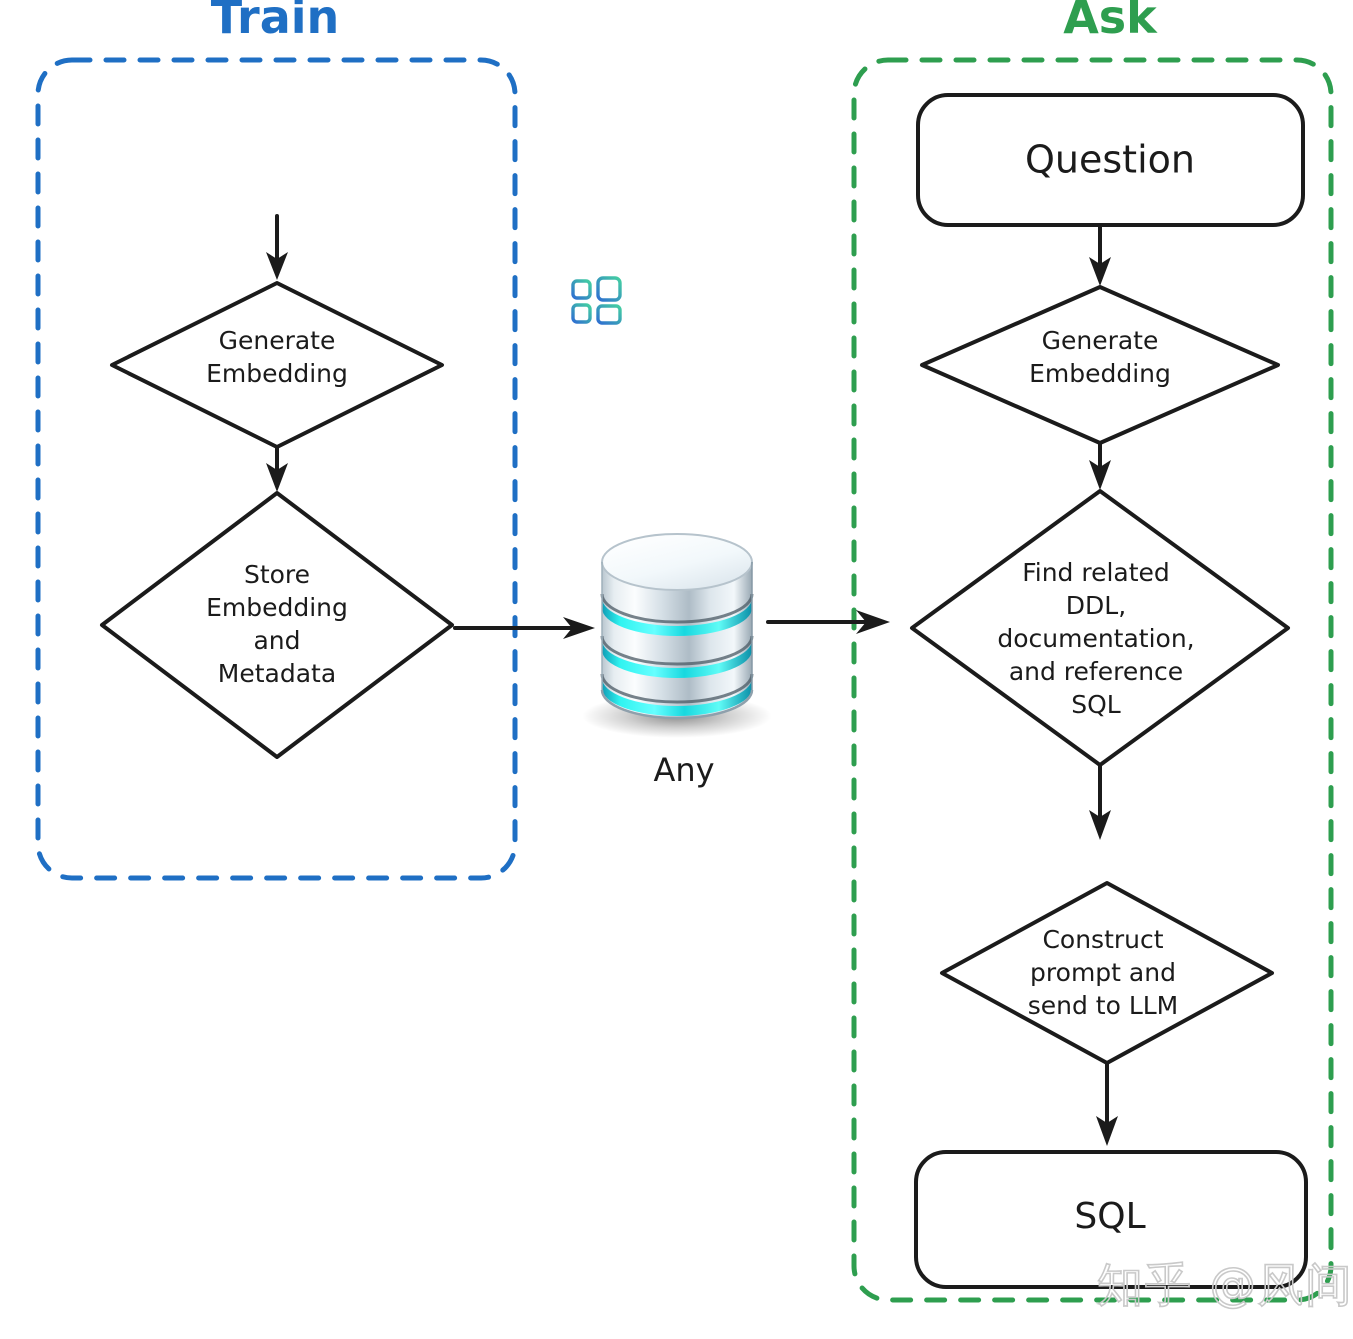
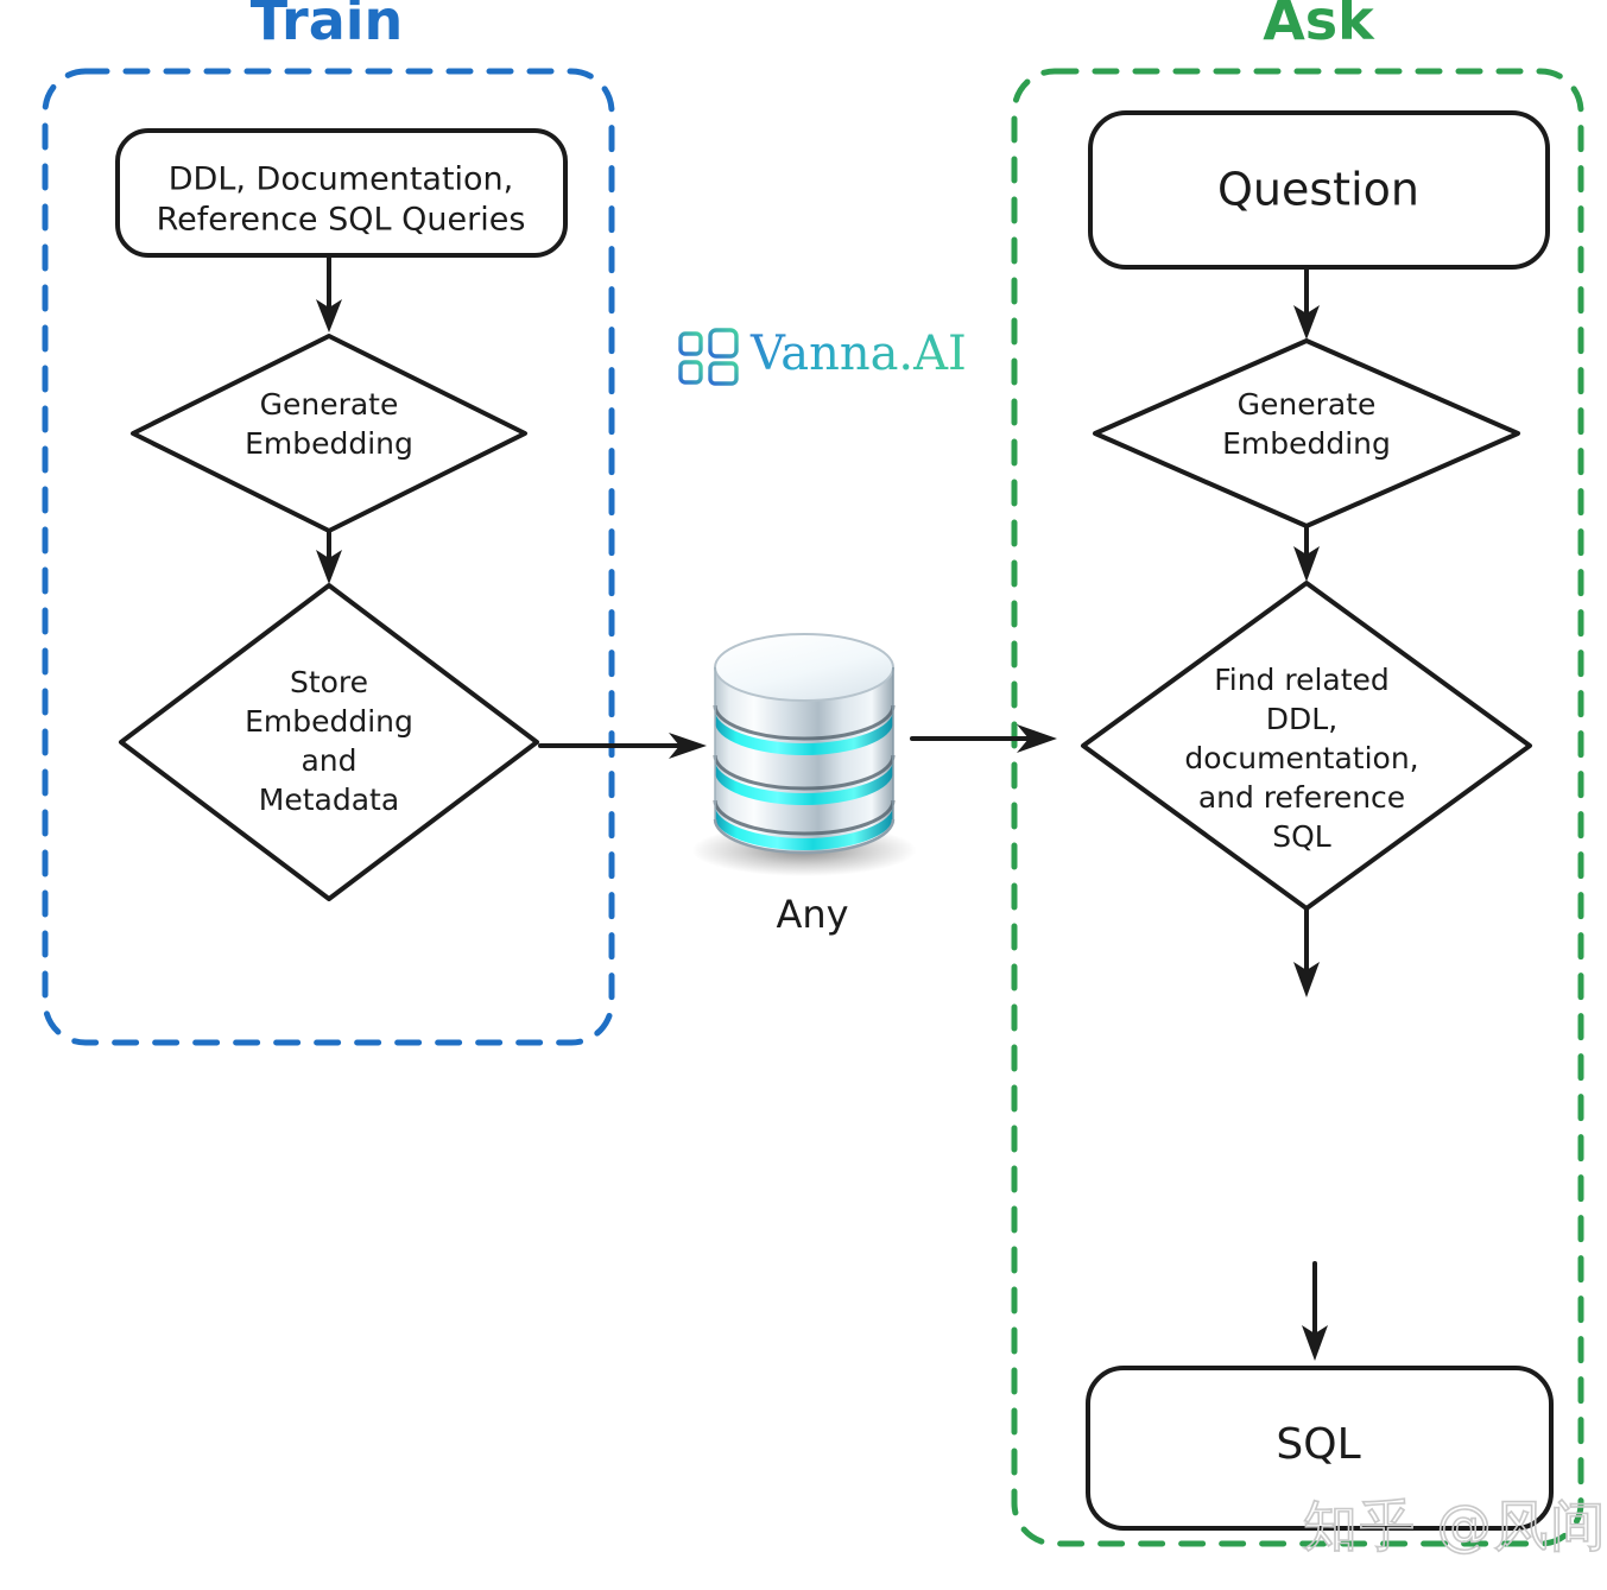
  Train
  Ask
+ Vanna.AI
+ DDL, Documentation,
+ Reference SQL Queries
  Generate
  Embedding
  Store
  Embedding
  and
  Metadata
  Any
  Question
  Generate
  Embedding
  Find related
  DDL,
  documentation,
  and reference
  SQL
- Construct
- prompt and
- send to LLM
  SQL
  知乎 @风间
